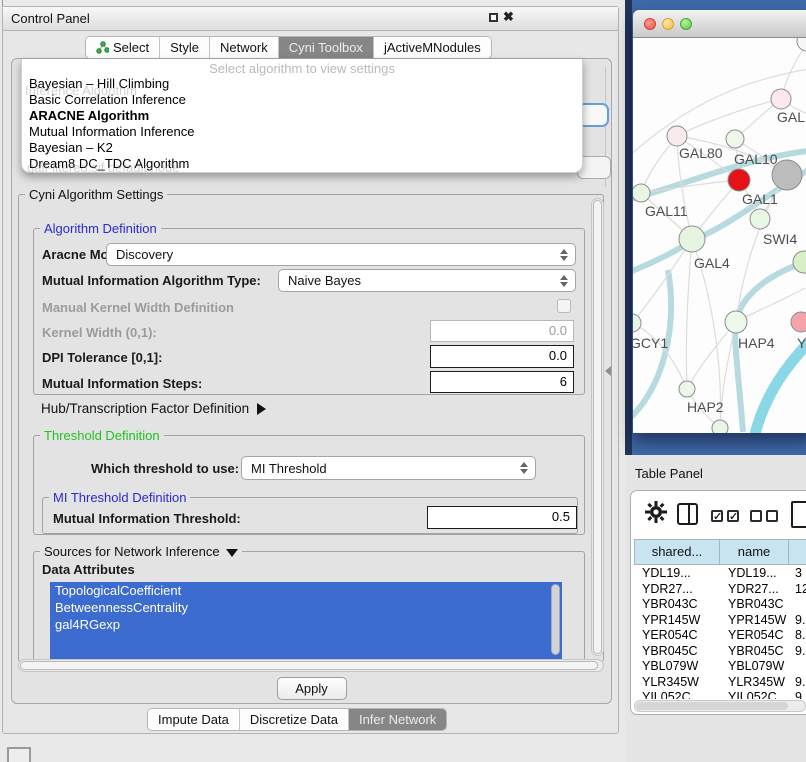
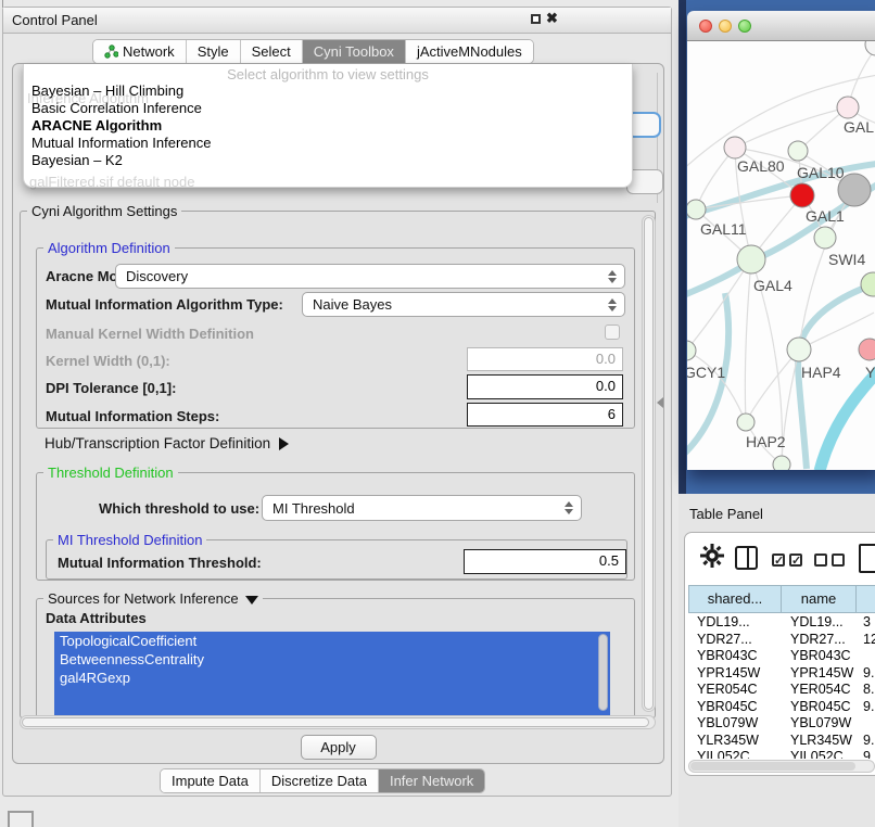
  Control Panel
  ✖
- Select
+ Network
  Style
- Network
+ Select
  Cyni Toolbox
  jActiveMNodules
  Select algorithm to view settings
  Bayesian – Hill Climbing
  Basic Correlation Inference
  ARACNE Algorithm
  Mutual Information Inference
  Bayesian – K2
- Dream8 DC_TDC Algorithm
  Inference Algorithm
  galFiltered.sif default node
  Cyni Algorithm Settings
  Algorithm Definition
  Aracne Mo
  Discovery
  Mutual Information Algorithm Type:
  Naive Bayes
  Manual Kernel Width Definition
  Kernel Width (0,1):
  0.0
  DPI Tolerance [0,1]:
  0.0
  Mutual Information Steps:
  6
  Hub/Transcription Factor Definition
  Threshold Definition
  Which threshold to use:
  MI Threshold
  MI Threshold Definition
  Mutual Information Threshold:
  0.5
  Sources for Network Inference
  Data Attributes
  TopologicalCoefficient
  BetweennessCentrality
  gal4RGexp
  Apply
  Impute Data
  Discretize Data
  Infer Network
  GAL
  GAL80
  GAL10
  GAL1
  GAL11
  SWI4
  GAL4
  GCY1
  HAP4
  Y
  HAP2
  Table Panel
  ✓
  ✓
  shared...
  name
  YDL19...
  YDL19...
  3
  YDR27...
  YDR27...
  12
  YBR043C
  YBR043C
  YPR145W
  YPR145W
  9.
  YER054C
  YER054C
  8.
  YBR045C
  YBR045C
  9.
  YBL079W
  YBL079W
  YLR345W
  YLR345W
  9.
  YIL052C
  YIL052C
  9
